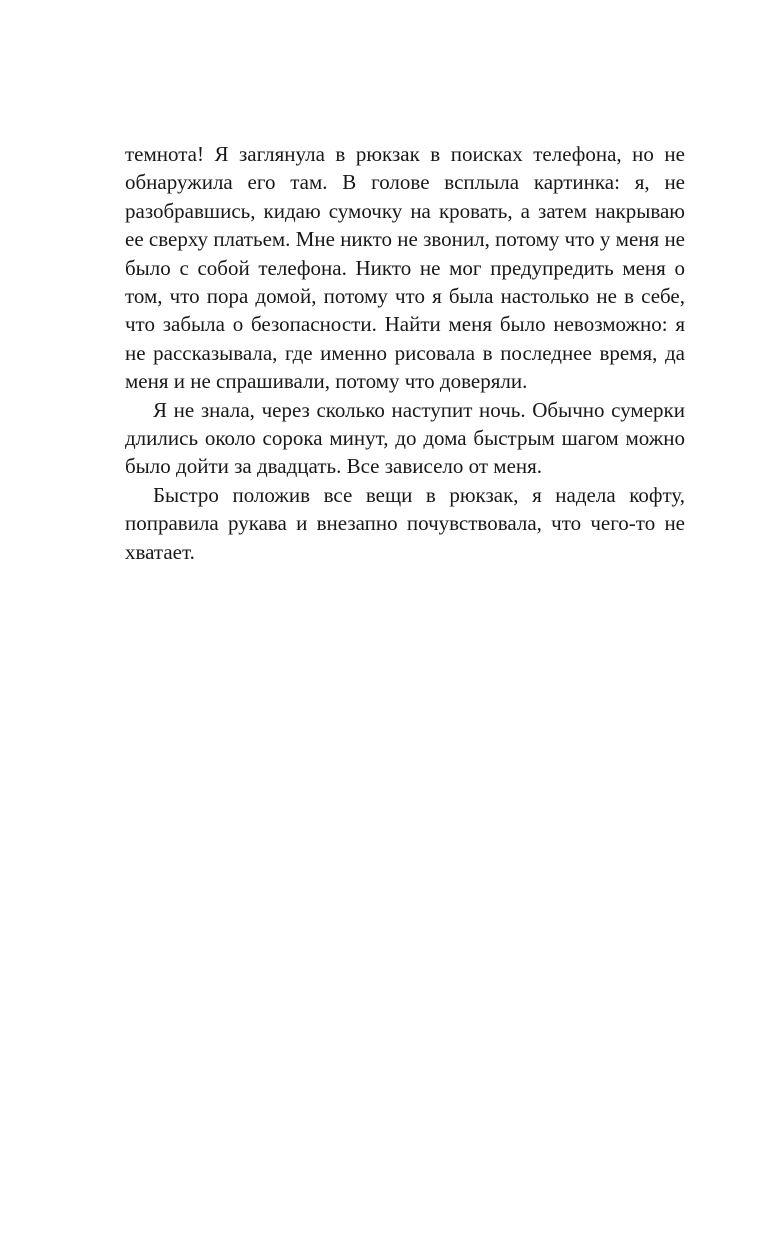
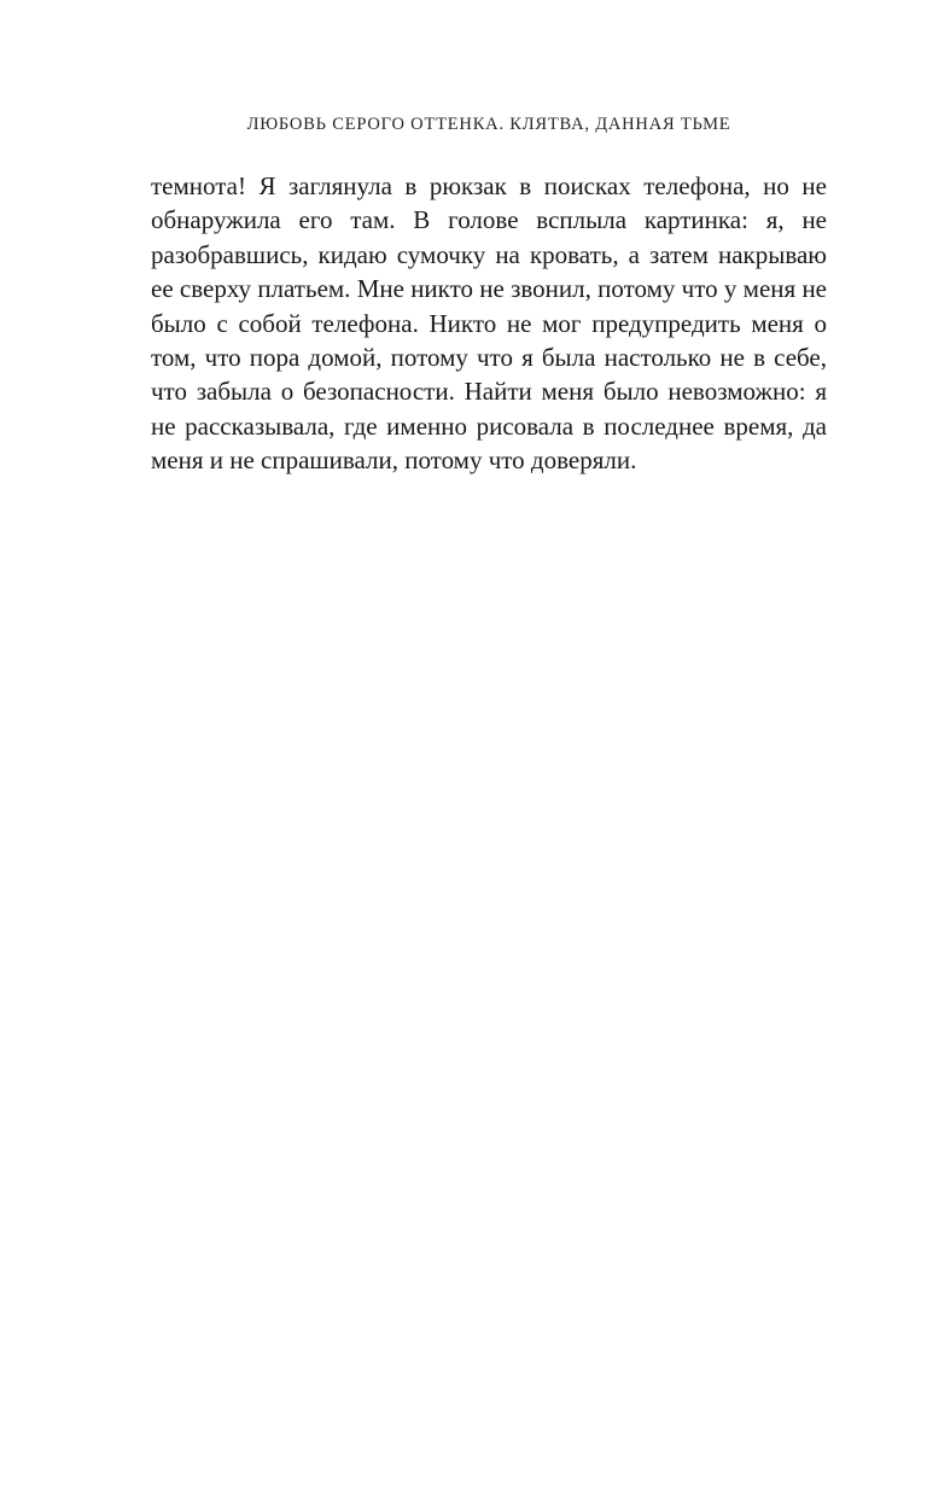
+ ЛЮБОВЬ СЕРОГО ОТТЕНКА. КЛЯТВА, ДАННАЯ ТЬМЕ
  темнота! Я заглянула в рюкзак в поисках телефона, но не обнаружила его там. В голове всплыла картинка: я, не разобравшись, кидаю сумочку на кровать, а затем накрываю ее сверху платьем. Мне никто не звонил, потому что у меня не было с собой телефона. Никто не мог предупредить меня о том, что пора домой, потому что я была настолько не в себе, что забыла о безопасности. Найти меня было невозможно: я не рассказывала, где именно рисовала в последнее время, да меня и не спрашивали, потому что доверяли.
- Я не знала, через сколько наступит ночь. Обычно сумерки длились около сорока минут, до дома быстрым шагом можно было дойти за двадцать. Все зависело от меня.
- Быстро положив все вещи в рюкзак, я надела кофту, поправила рукава и внезапно почувствовала, что чего-то не хватает.
